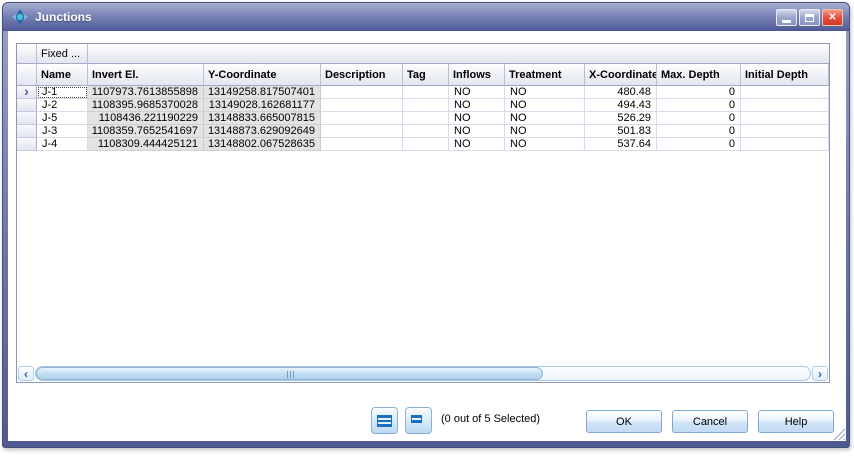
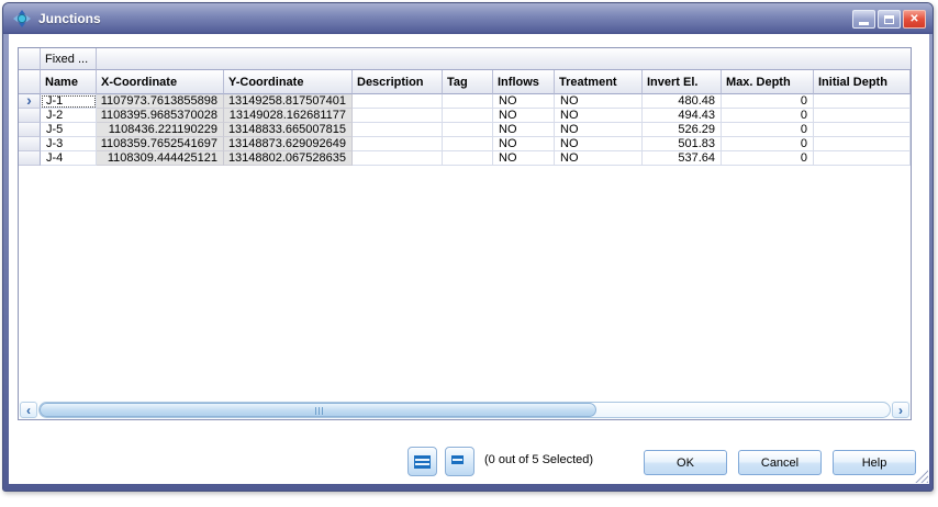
  Junctions
  ✕
  Fixed ...
  Name
- Invert El.
+ X-Coordinate
  Y-Coordinate
  Description
  Tag
  Inflows
  Treatment
- X-Coordinate
+ Invert El.
  Max. Depth
  Initial Depth
  ›
  J-1
  1107973.7613855898
  13149258.817507401
  NO
  NO
  480.48
  0
  J-2
  1108395.9685370028
  13149028.162681177
  NO
  NO
  494.43
  0
  J-5
  1108436.221190229
  13148833.665007815
  NO
  NO
  526.29
  0
  J-3
  1108359.7652541697
  13148873.629092649
  NO
  NO
  501.83
  0
  J-4
  1108309.444425121
  13148802.067528635
  NO
  NO
  537.64
  0
  ‹
  ›
  (0 out of 5 Selected)
  OK
  Cancel
  Help
